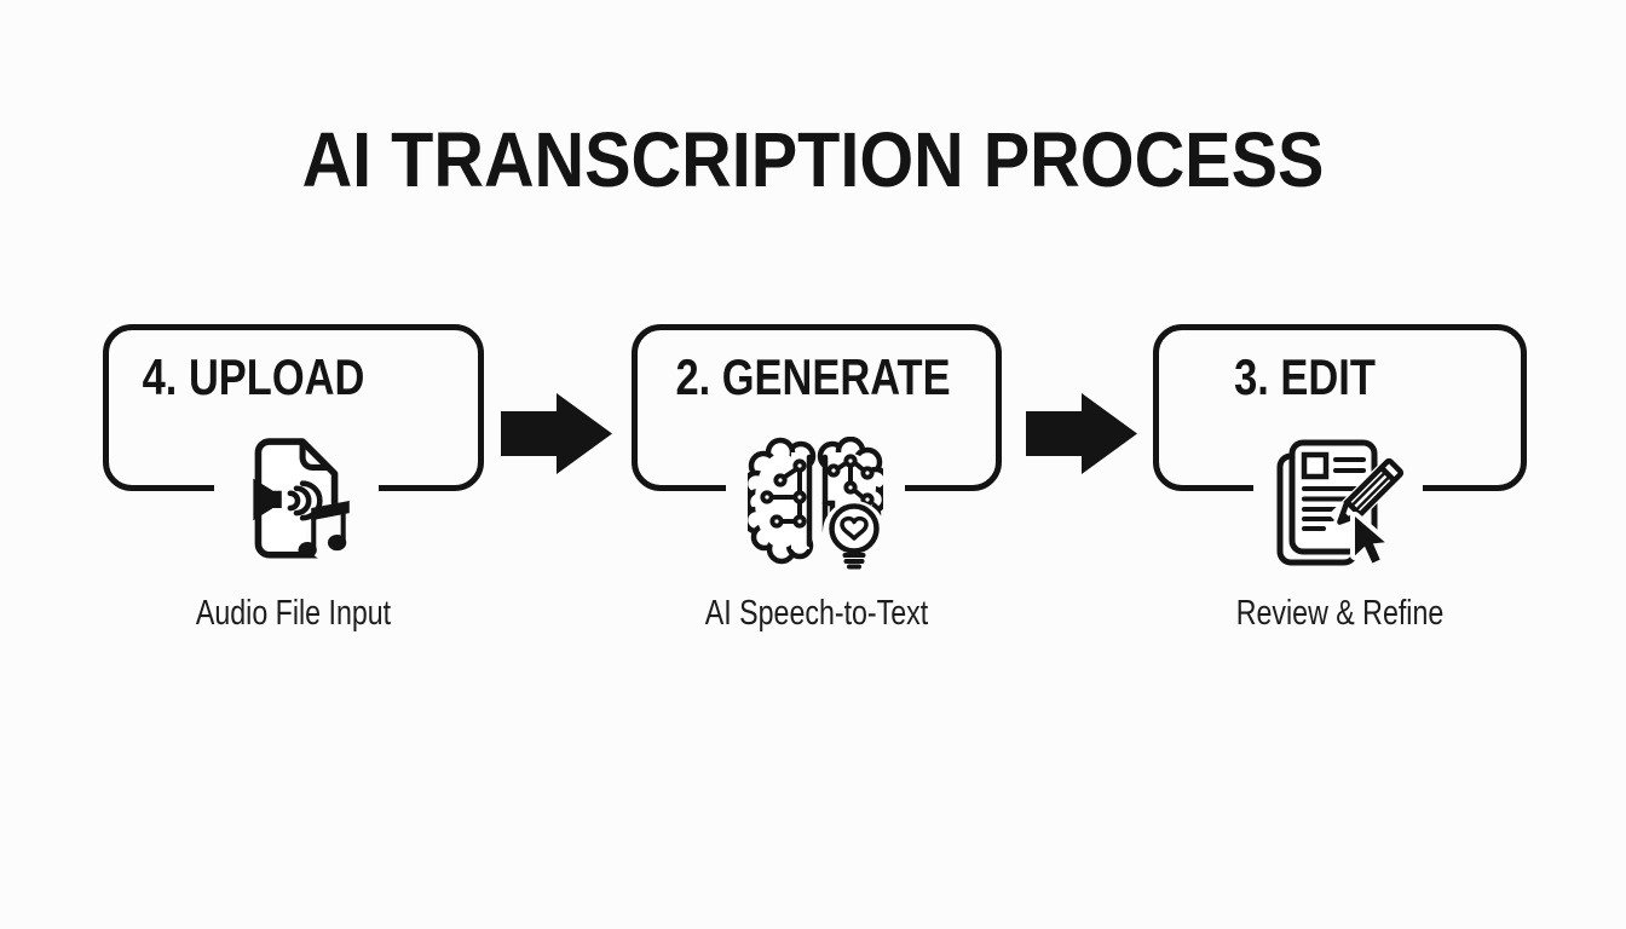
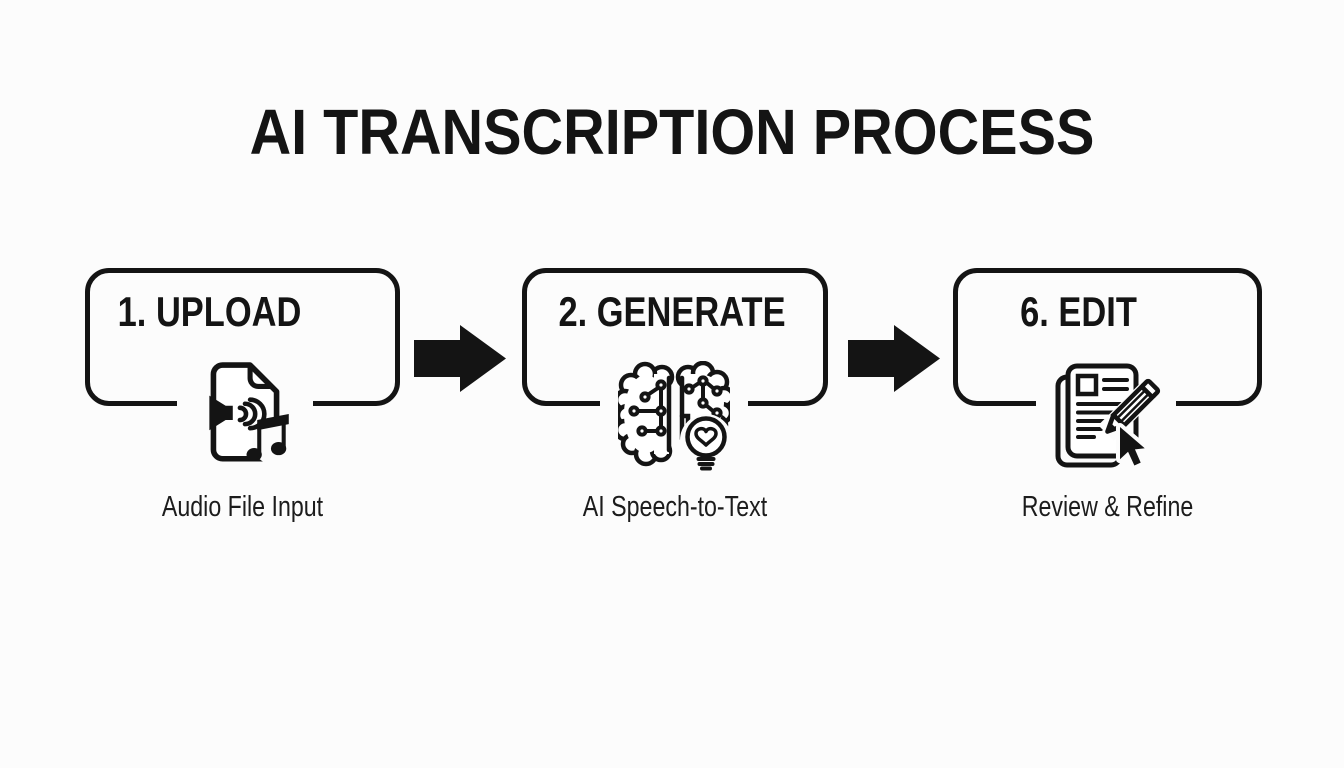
  AI TRANSCRIPTION PROCESS
- 4. UPLOAD
+ 1. UPLOAD
  2. GENERATE
- 3. EDIT
+ 6. EDIT
  Audio File Input
  AI Speech-to-Text
  Review & Refine
